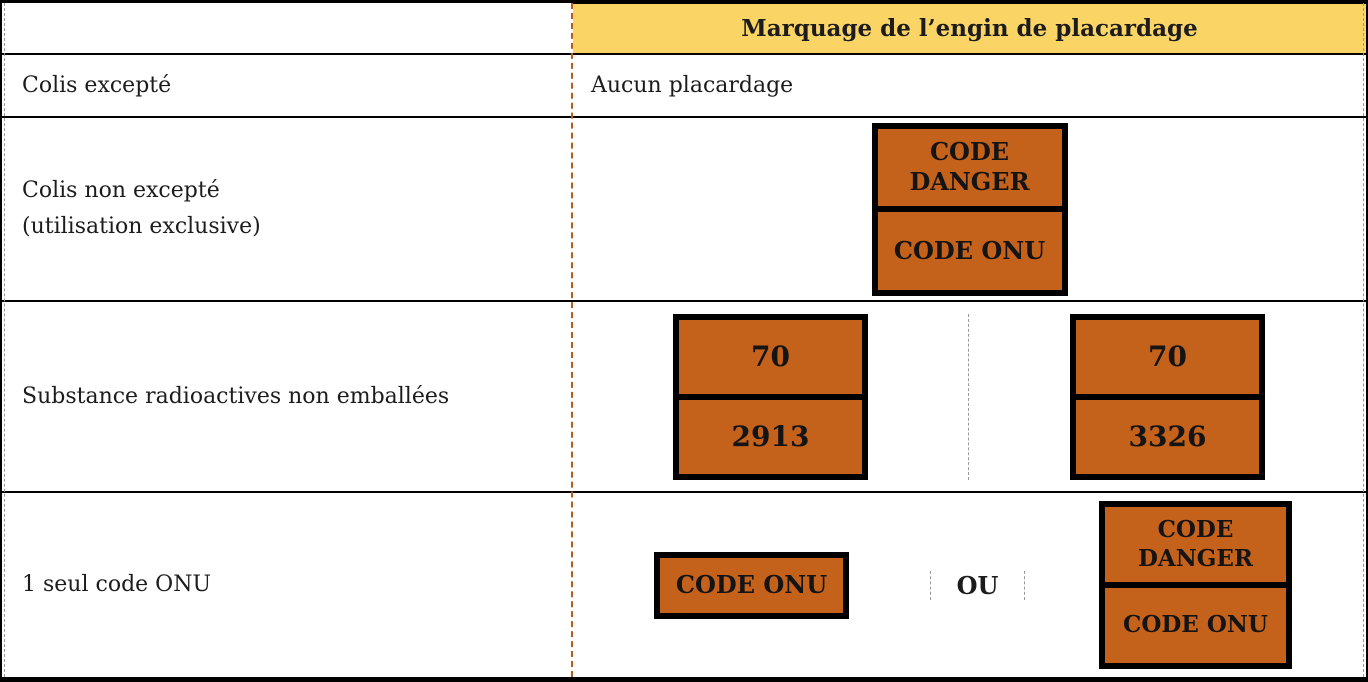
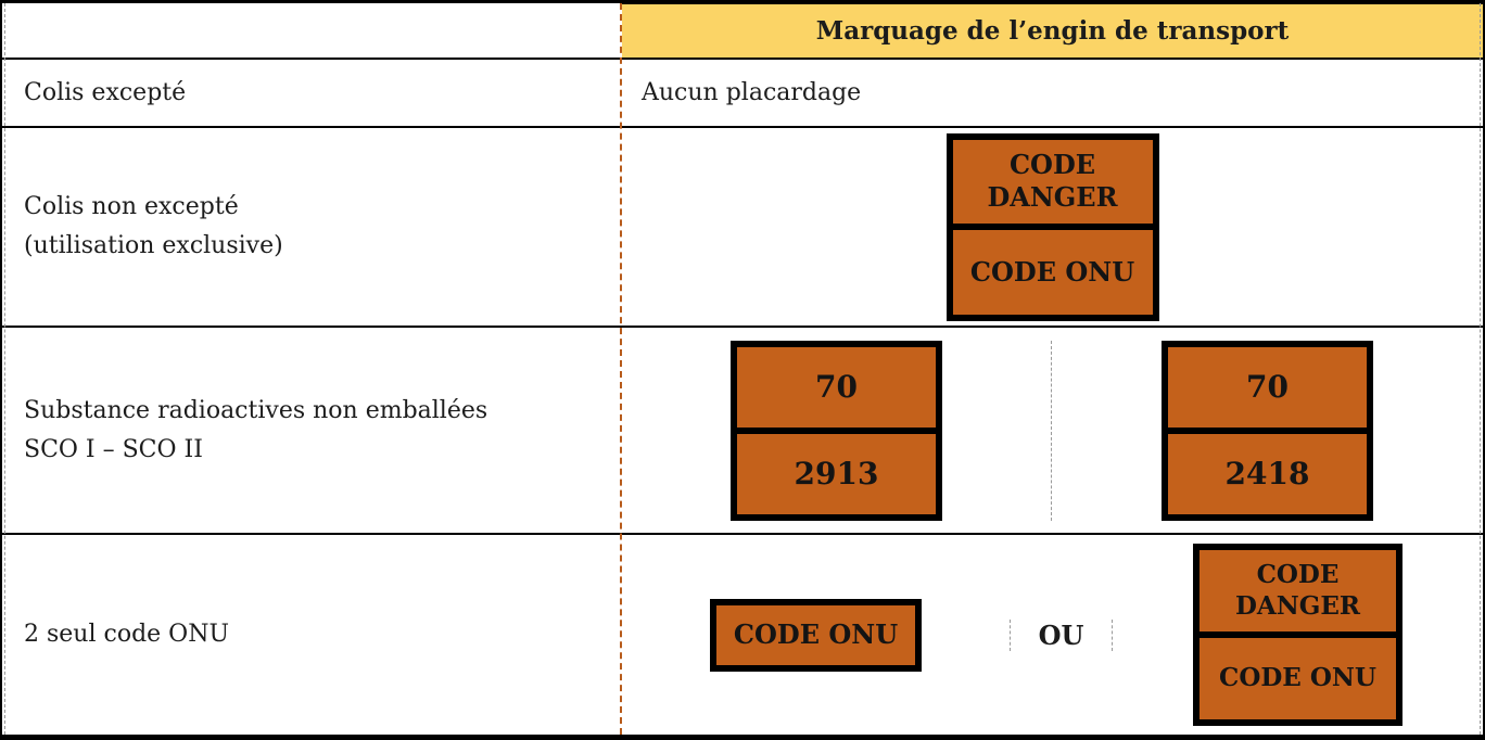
- Marquage de l’engin de placardage
+ Marquage de l’engin de transport
  Colis excepté
  Aucun placardage
  Colis non excepté
  (utilisation exclusive)
  CODE
  DANGER
  CODE ONU
  Substance radioactives non emballées
+ SCO I – SCO II
  70
  2913
  70
- 3326
+ 2418
- 1 seul code ONU
+ 2 seul code ONU
  CODE ONU
  OU
  CODE
  DANGER
  CODE ONU
